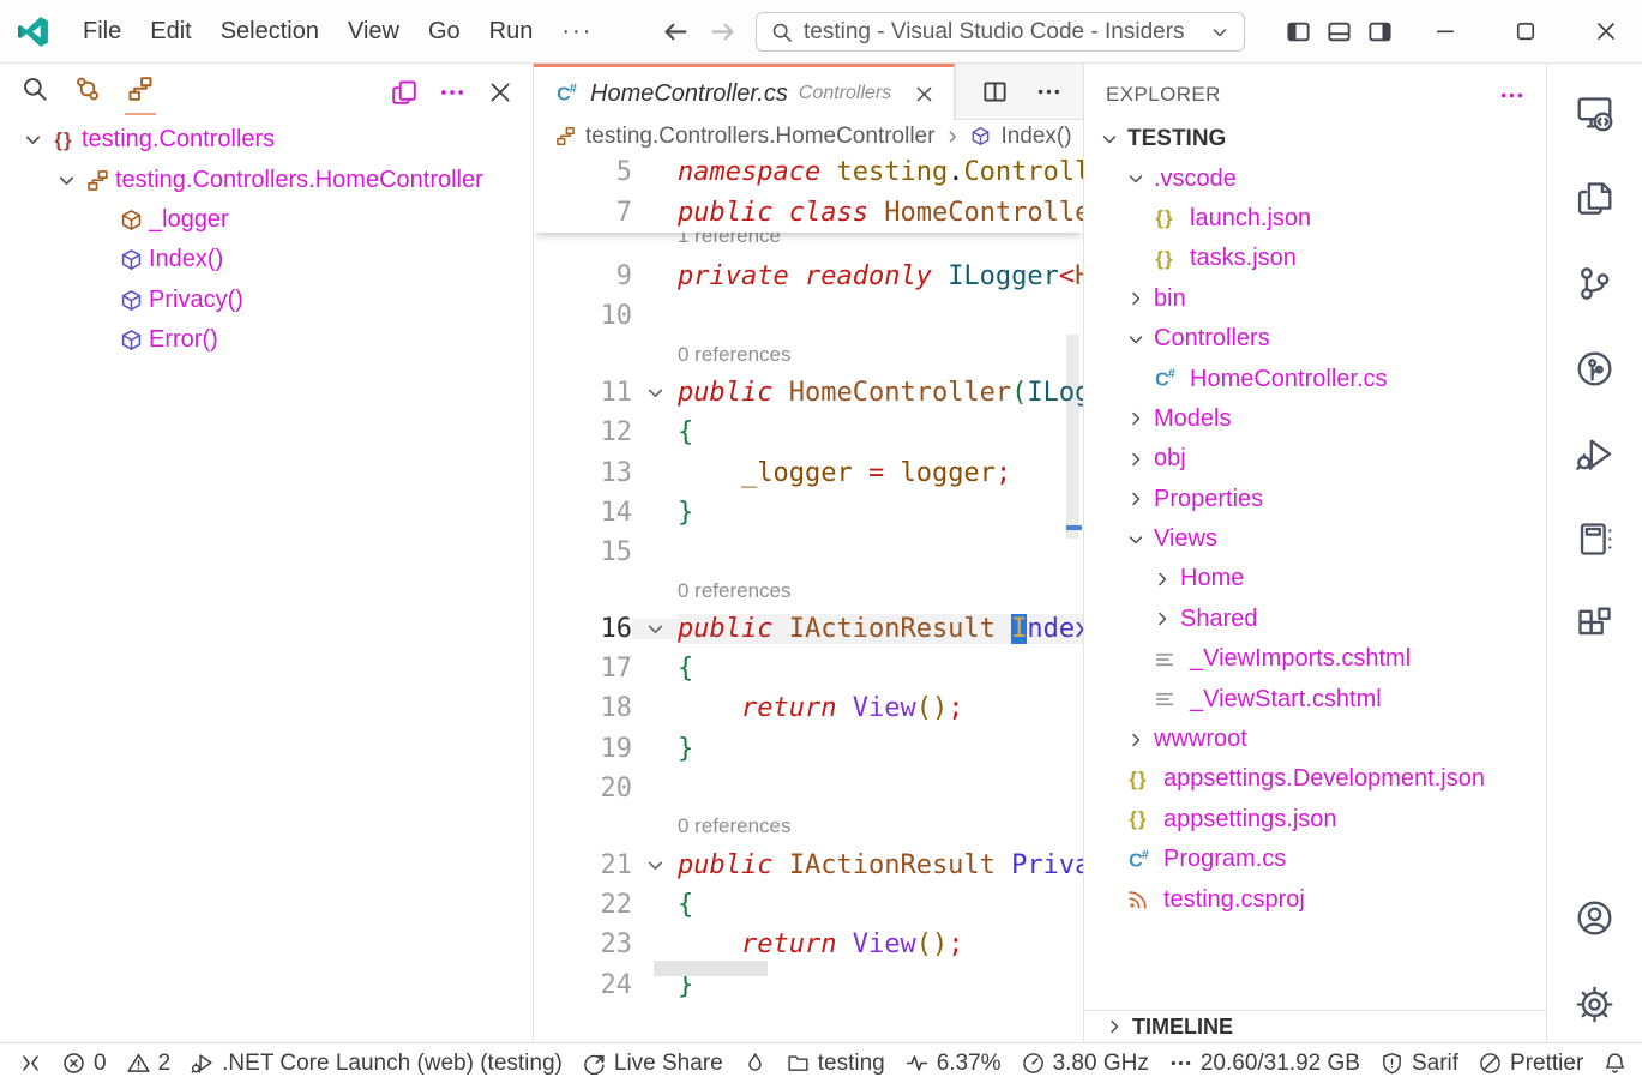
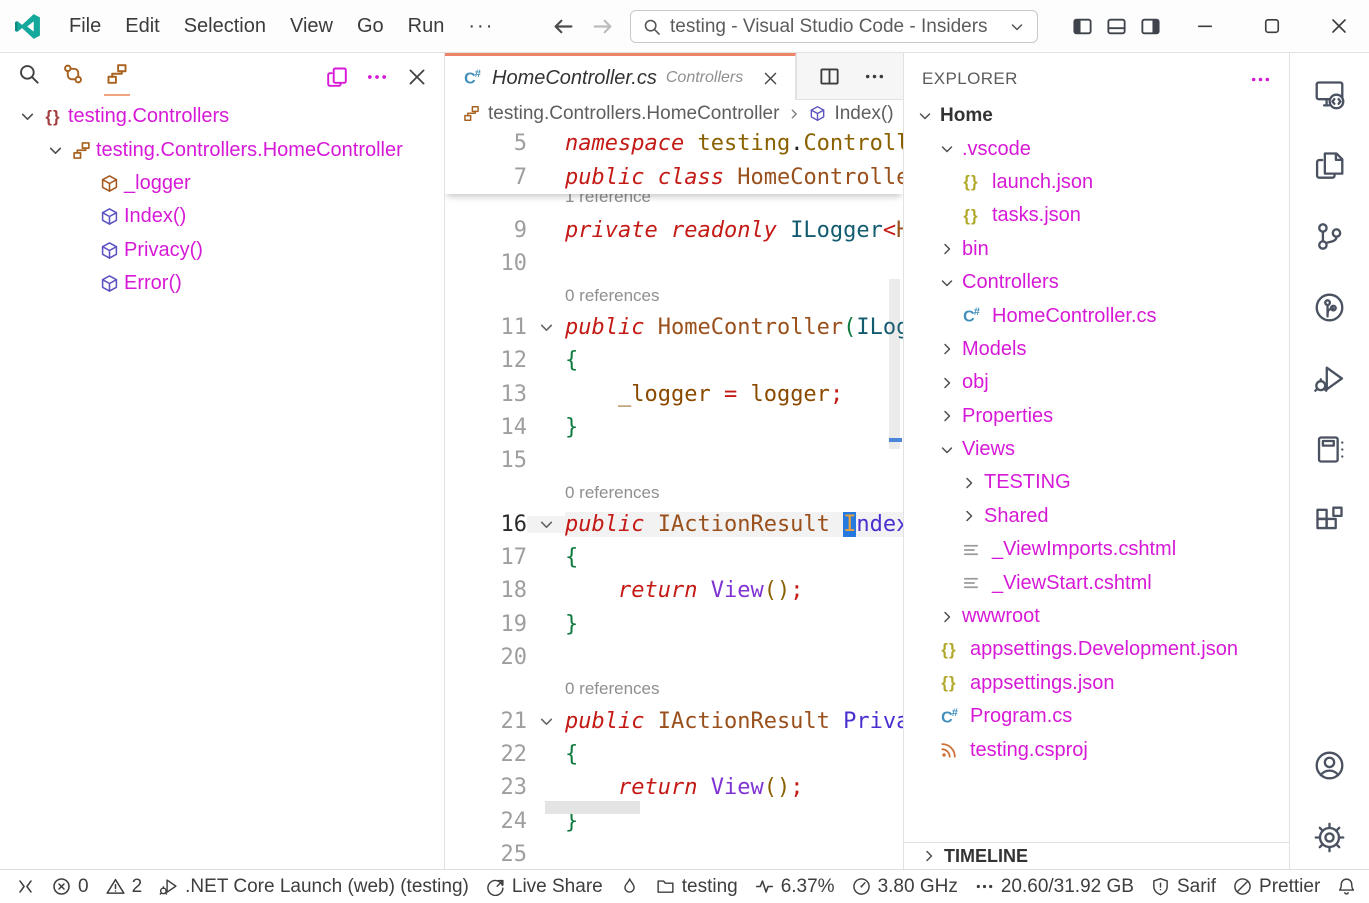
  File
  Edit
  Selection
  View
  Go
  Run
  ···
  testing - Visual Studio Code - Insiders
  {}
  testing.Controllers
  testing.Controllers.HomeController
  _logger
  Index()
  Privacy()
  Error()
  C#
  HomeController.cs
  Controllers
  testing.Controllers.HomeController
  Index()
  5
  namespace testing.Controll
  7
  1 reference
  9
  10
  0 references
  11
  12
  {
  13
  _logger = logger;
  14
  }
  15
  0 references
  16
  public IActionResult Inde
  17
  {
  18
  return View();
  19
  }
  20
  0 references
  21
  public IActionResult Priv
  22
  {
  23
  return View();
  24
  }
+ 25
  EXPLORER
- TESTING
+ Home
  .vscode
  {}
  launch.json
  {}
  tasks.json
  bin
  Controllers
  C#
  HomeController.cs
  Models
  obj
  Properties
  Views
- Home
+ TESTING
  Shared
  _ViewImports.cshtml
  _ViewStart.cshtml
  wwwroot
  {}
  appsettings.Development.json
  {}
  appsettings.json
  C#
  Program.cs
  testing.csproj
  TIMELINE
  0
  2
  .NET Core Launch (web) (testing)
  Live Share
  testing
  6.37%
  3.80 GHz
  20.60/31.92 GB
  Sarif
  Prettier
